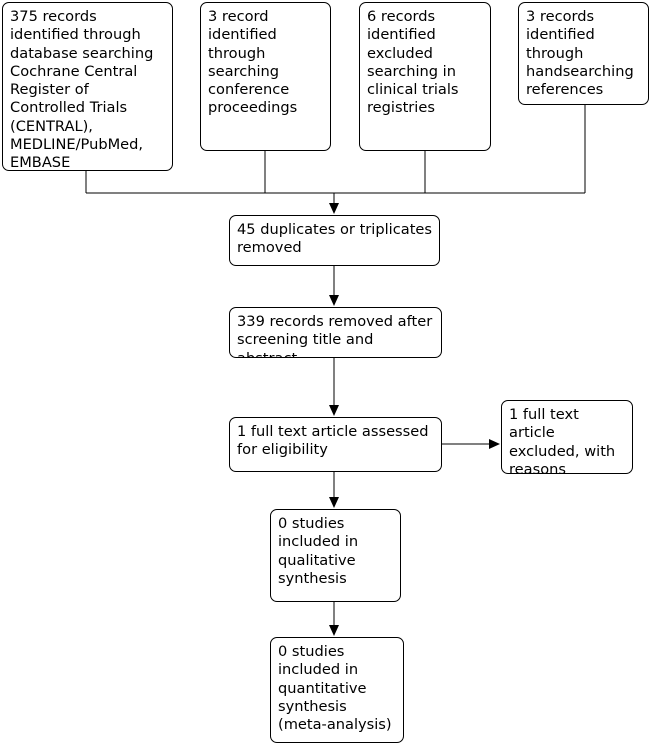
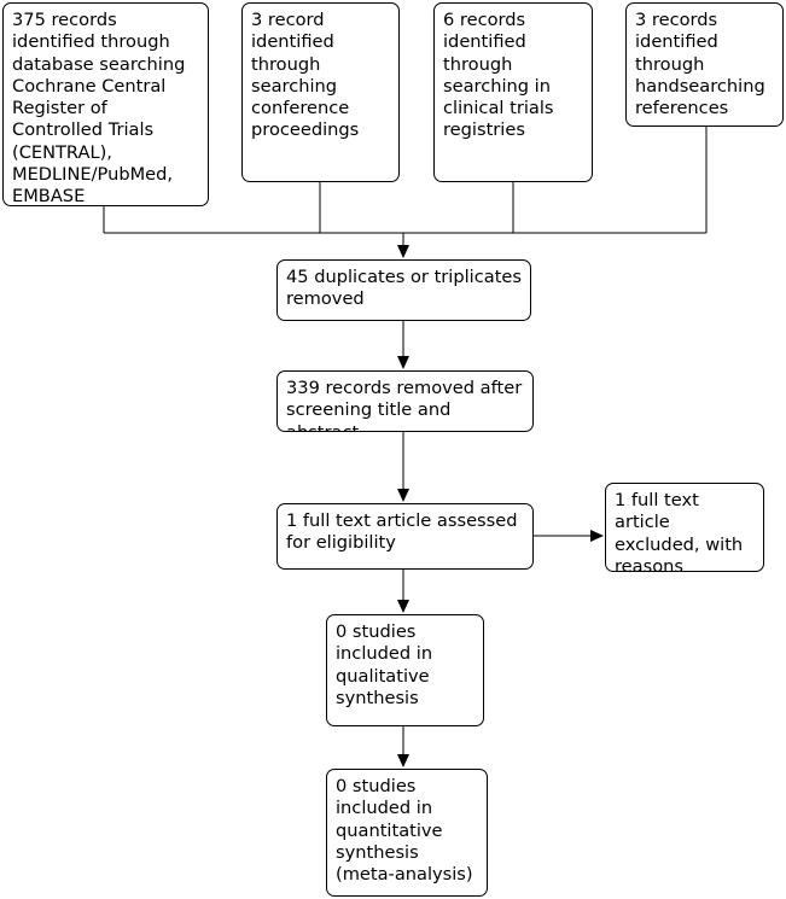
  375 records identified through database searching Cochrane Central Register of Controlled Trials (CENTRAL), MEDLINE/PubMed, EMBASE
  3 record identified through searching conference proceedings
- 6 records identified excluded searching in clinical trials registries
+ 6 records identified through searching in clinical trials registries
  3 records identified through handsearching references
  45 duplicates or triplicates removed
  339 records removed after screening title and
  1 full text article assessed for eligibility
  1 full text article excluded, with reasons
  0 studies included in qualitative synthesis
  0 studies included in quantitative synthesis (meta-analysis)
